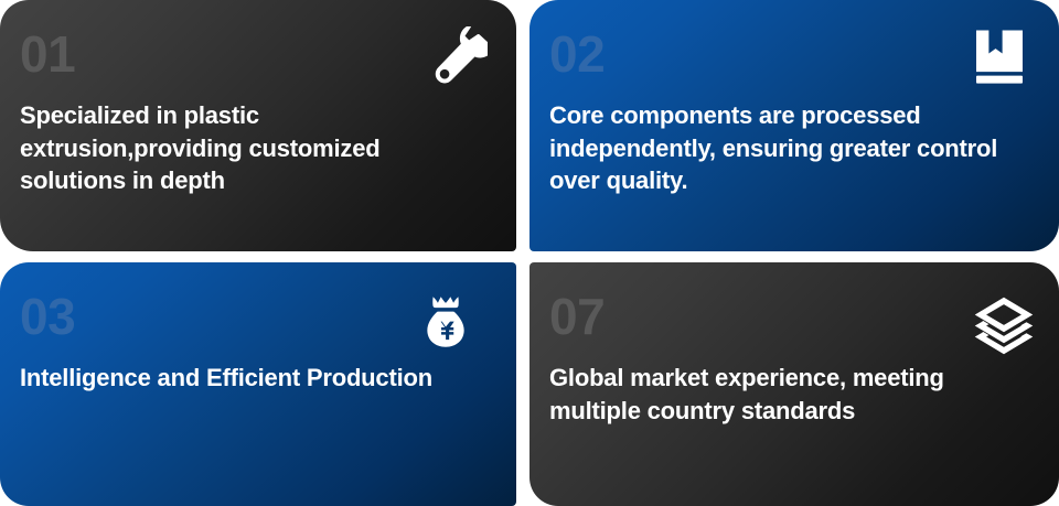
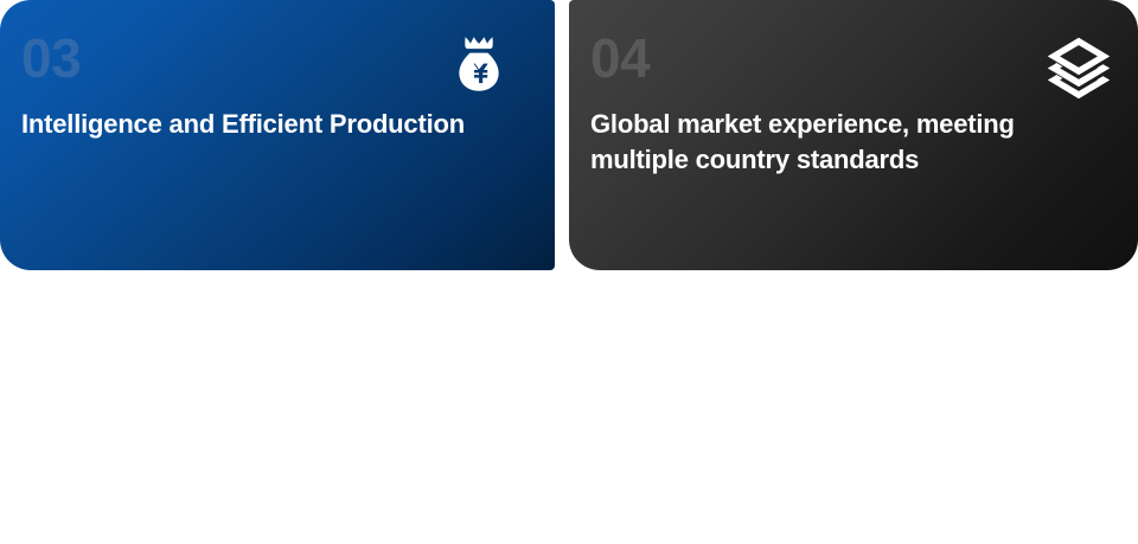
- 01
- Specialized in plastic extrusion,providing customized solutions in depth
- 02
- Core components are processed independently, ensuring greater control over quality.
  03
  Intelligence and Efficient Production
- 07
+ 04
  Global market experience, meeting multiple country standards
